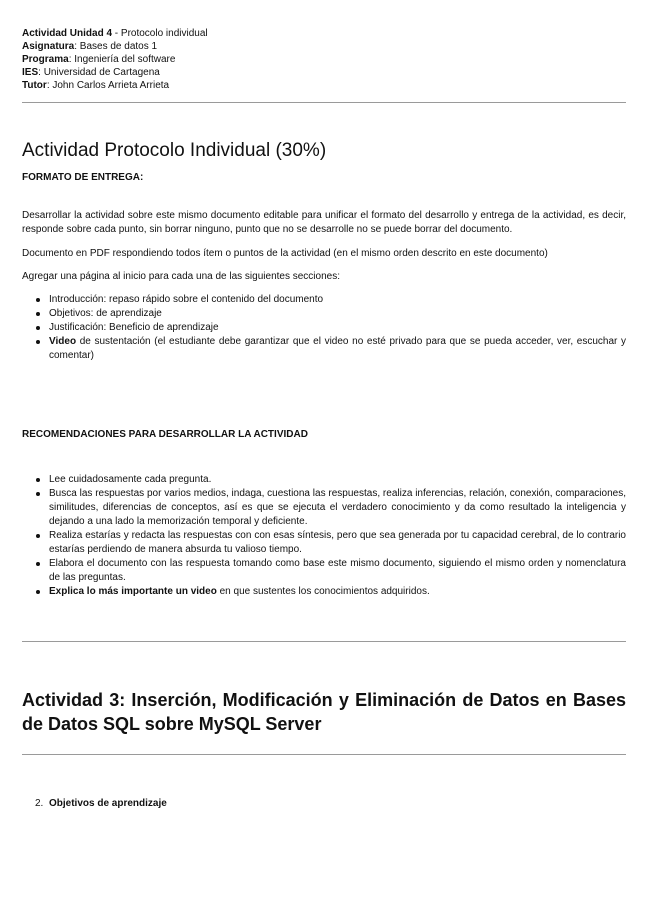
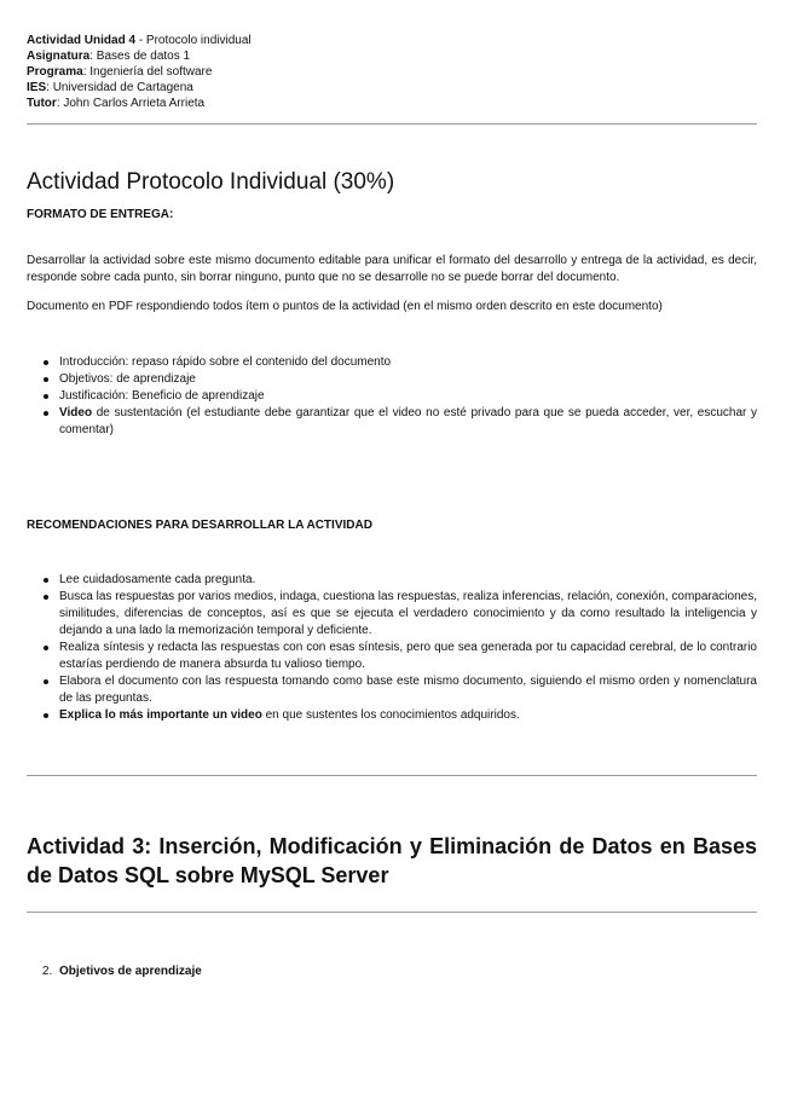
  Actividad Unidad 4 - Protocolo individual
  Asignatura: Bases de datos 1
  Programa: Ingeniería del software
  IES: Universidad de Cartagena
  Tutor: John Carlos Arrieta Arrieta
  Actividad Protocolo Individual (30%)
  FORMATO DE ENTREGA:
  Desarrollar la actividad sobre este mismo documento editable para unificar el formato del desarrollo y entrega de la actividad, es decir, responde sobre cada punto, sin borrar ninguno, punto que no se desarrolle no se puede borrar del documento.
  Documento en PDF respondiendo todos ítem o puntos de la actividad (en el mismo orden descrito en este documento)
- Agregar una página al inicio para cada una de las siguientes secciones:
  Introducción: repaso rápido sobre el contenido del documento
  Objetivos: de aprendizaje
  Justificación: Beneficio de aprendizaje
  Video de sustentación (el estudiante debe garantizar que el video no esté privado para que se pueda acceder, ver, escuchar y comentar)
  RECOMENDACIONES PARA DESARROLLAR LA ACTIVIDAD
  Lee cuidadosamente cada pregunta.
  Busca las respuestas por varios medios, indaga, cuestiona las respuestas, realiza inferencias, relación, conexión, comparaciones, similitudes, diferencias de conceptos, así es que se ejecuta el verdadero conocimiento y da como resultado la inteligencia y dejando a una lado la memorización temporal y deficiente.
- Realiza estarías y redacta las respuestas con con esas síntesis, pero que sea generada por tu capacidad cerebral, de lo contrario estarías perdiendo de manera absurda tu valioso tiempo.
+ Realiza síntesis y redacta las respuestas con con esas síntesis, pero que sea generada por tu capacidad cerebral, de lo contrario estarías perdiendo de manera absurda tu valioso tiempo.
  Elabora el documento con las respuesta tomando como base este mismo documento, siguiendo el mismo orden y nomenclatura de las preguntas.
  Explica lo más importante un video en que sustentes los conocimientos adquiridos.
  Actividad 3: Inserción, Modificación y Eliminación de Datos en Bases de Datos SQL sobre MySQL Server
  2.
  Objetivos de aprendizaje
